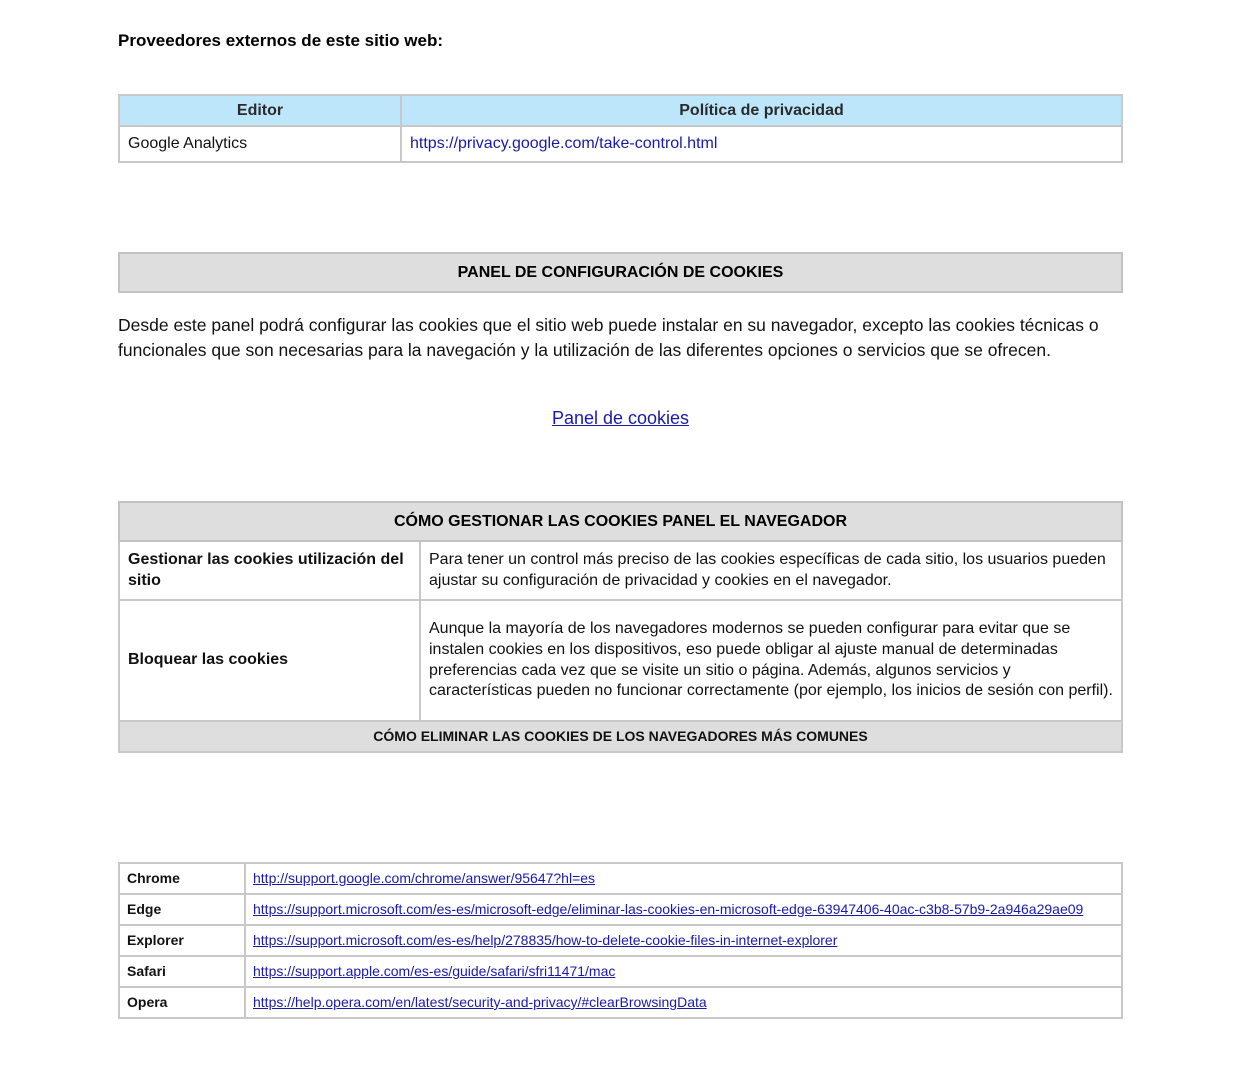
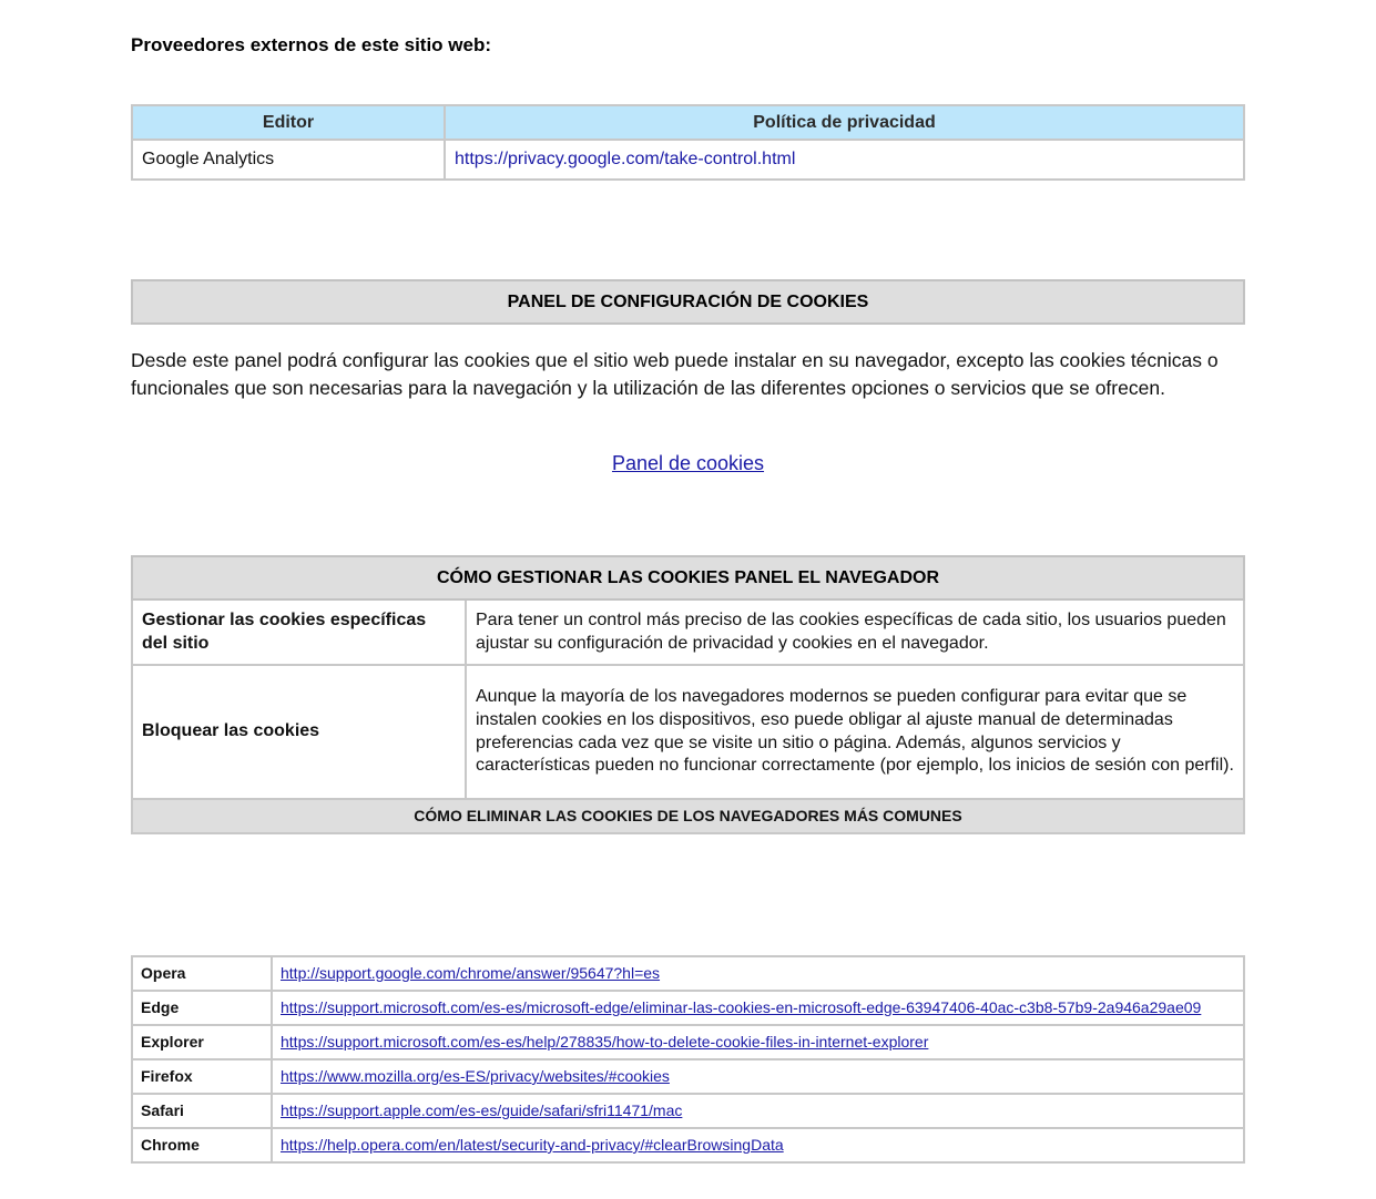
  Proveedores externos de este sitio web:
  Editor	Política de privacidad
  Google Analytics	https://privacy.google.com/take-control.html
  PANEL DE CONFIGURACIÓN DE COOKIES
  Desde este panel podrá configurar las cookies que el sitio web puede instalar en su navegador, excepto las cookies técnicas o funcionales que son necesarias para la navegación y la utilización de las diferentes opciones o servicios que se ofrecen.
  Panel de cookies
  CÓMO GESTIONAR LAS COOKIES PANEL EL NAVEGADOR
- Gestionar las cookies utilización del sitio	Para tener un control más preciso de las cookies específicas de cada sitio, los usuarios pueden ajustar su configuración de privacidad y cookies en el navegador.
+ Gestionar las cookies específicas del sitio	Para tener un control más preciso de las cookies específicas de cada sitio, los usuarios pueden ajustar su configuración de privacidad y cookies en el navegador.
  Bloquear las cookies	Aunque la mayoría de los navegadores modernos se pueden configurar para evitar que se instalen cookies en los dispositivos, eso puede obligar al ajuste manual de determinadas preferencias cada vez que se visite un sitio o página. Además, algunos servicios y características pueden no funcionar correctamente (por ejemplo, los inicios de sesión con perfil).
  CÓMO ELIMINAR LAS COOKIES DE LOS NAVEGADORES MÁS COMUNES
- Chrome	http://support.google.com/chrome/answer/95647?hl=es
+ Opera	http://support.google.com/chrome/answer/95647?hl=es
  Edge	https://support.microsoft.com/es-es/microsoft-edge/eliminar-las-cookies-en-microsoft-edge-63947406-40ac-c3b8-57b9-2a946a29ae09
  Explorer	https://support.microsoft.com/es-es/help/278835/how-to-delete-cookie-files-in-internet-explorer
+ Firefox	https://www.mozilla.org/es-ES/privacy/websites/#cookies
  Safari	https://support.apple.com/es-es/guide/safari/sfri11471/mac
- Opera	https://help.opera.com/en/latest/security-and-privacy/#clearBrowsingData
+ Chrome	https://help.opera.com/en/latest/security-and-privacy/#clearBrowsingData
